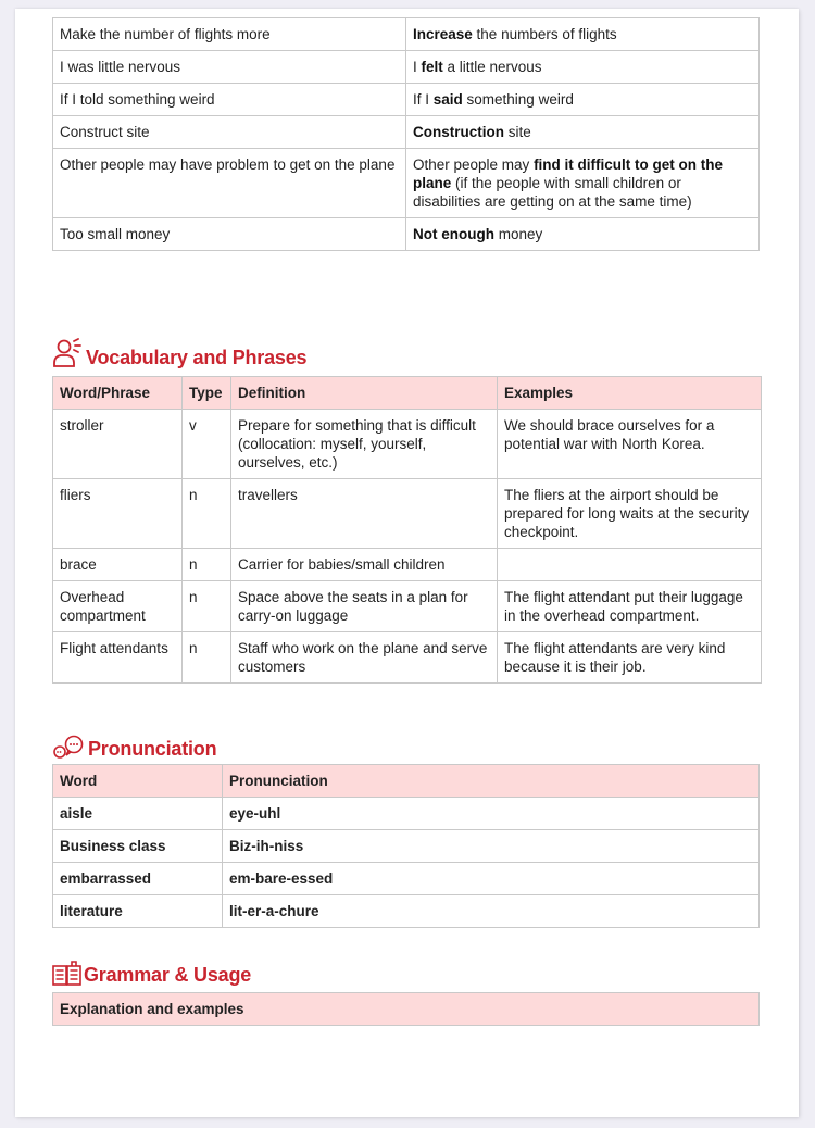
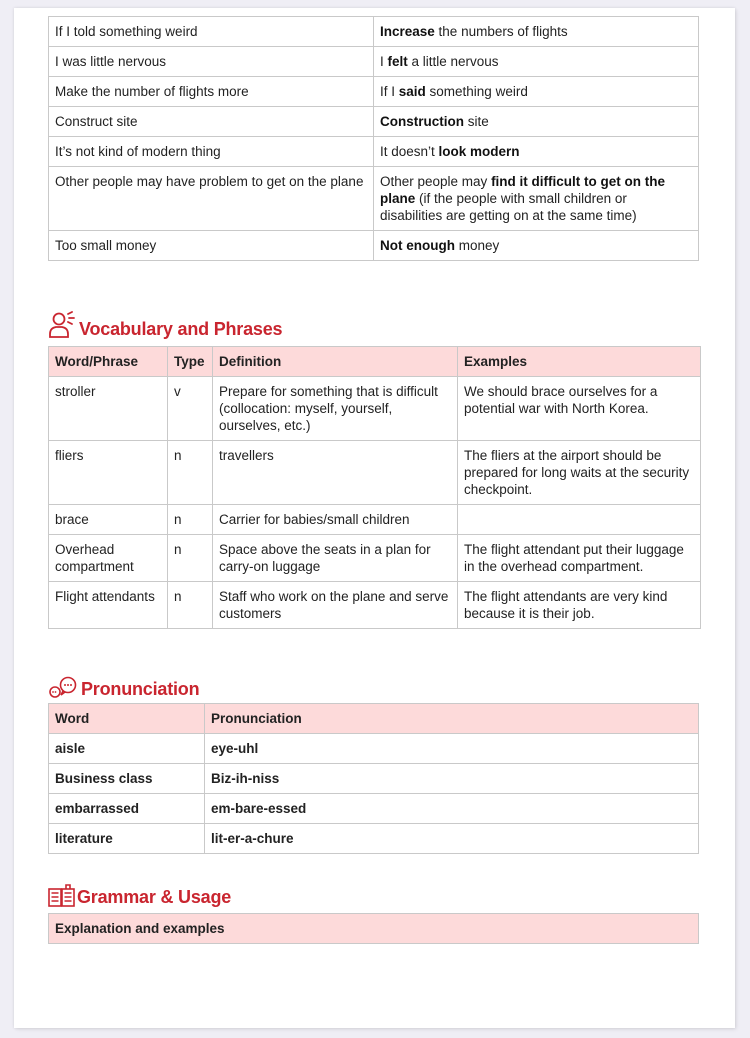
- Make the number of flights more	Increase the numbers of flights
+ If I told something weird	Increase the numbers of flights
  I was little nervous	I felt a little nervous
- If I told something weird	If I said something weird
+ Make the number of flights more	If I said something weird
  Construct site	Construction site
+ It’s not kind of modern thing	It doesn’t look modern
  Other people may have problem to get on the plane	Other people may find it difficult to get on the plane (if the people with small children or disabilities are getting on at the same time)
  Too small money	Not enough money
  Vocabulary and Phrases
  Word/Phrase	Type	Definition	Examples
  stroller	v	Prepare for something that is difficult (collocation: myself, yourself, ourselves, etc.)	We should brace ourselves for a potential war with North Korea.
  fliers	n	travellers	The fliers at the airport should be prepared for long waits at the security checkpoint.
  brace	n	Carrier for babies/small children
  Overhead compartment	n	Space above the seats in a plan for carry-on luggage	The flight attendant put their luggage in the overhead compartment.
  Flight attendants	n	Staff who work on the plane and serve customers	The flight attendants are very kind because it is their job.
  Pronunciation
  Word	Pronunciation
  aisle	eye-uhl
  Business class	Biz-ih-niss
  embarrassed	em-bare-essed
  literature	lit-er-a-chure
  Grammar & Usage
  Explanation and examples
